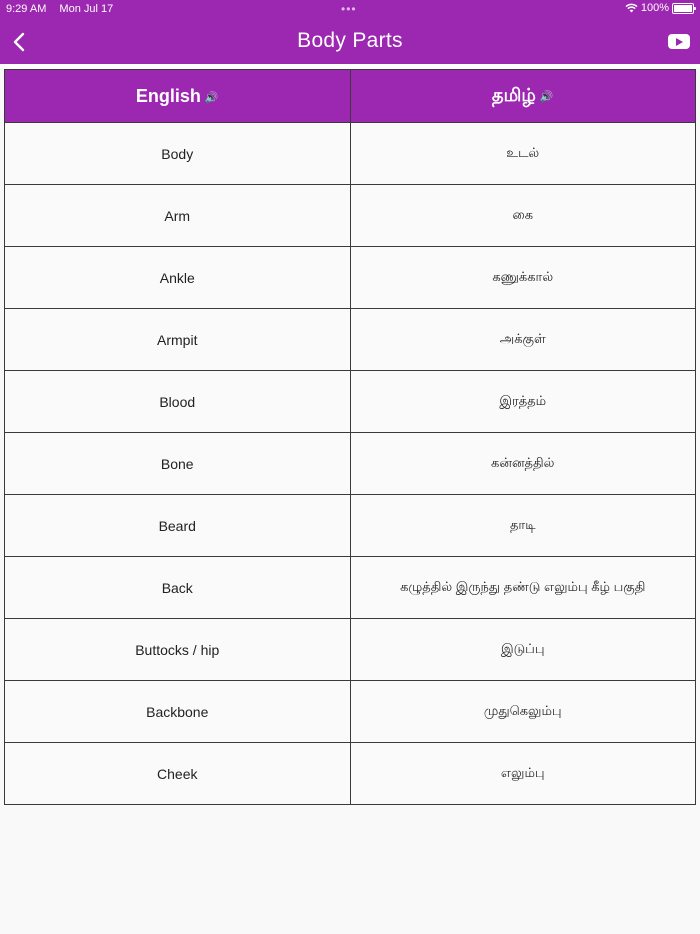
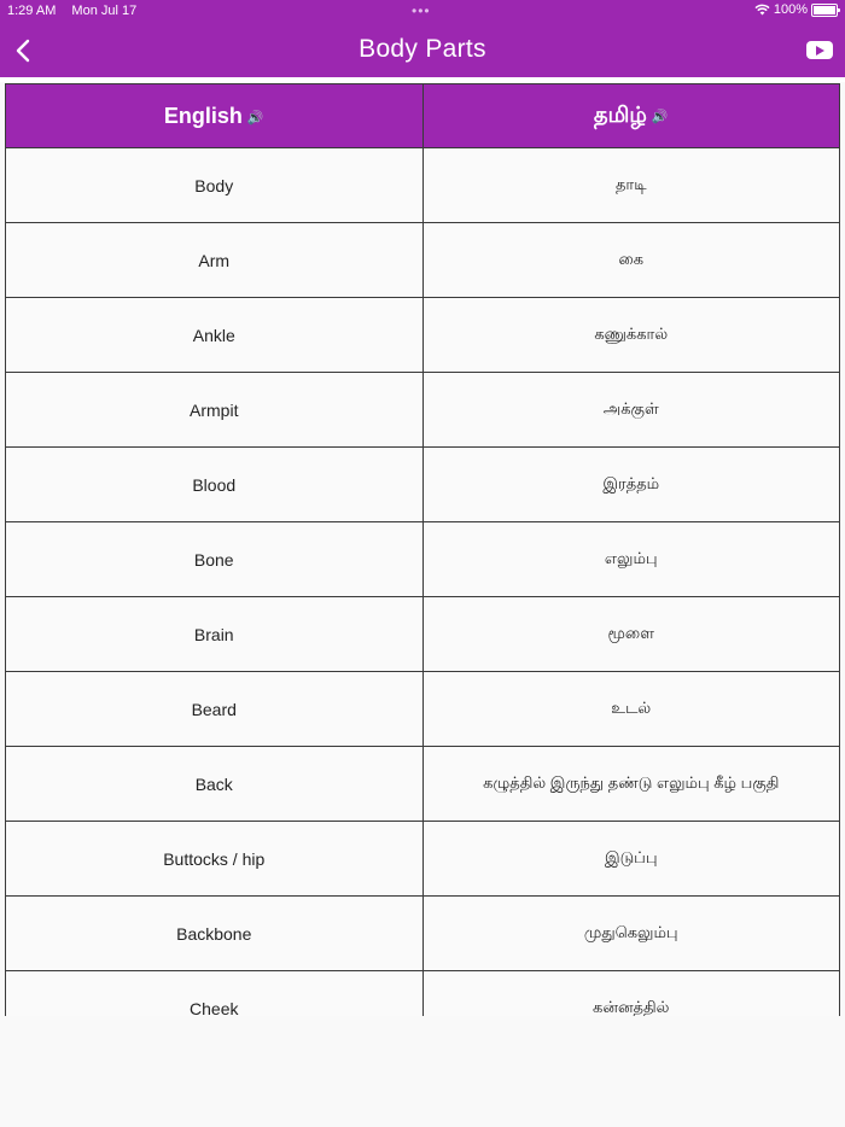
- 9:29 AM Mon Jul 17
+ 1:29 AM Mon Jul 17
  •••
  100%
  Body Parts
  English 🔊	தமிழ் 🔊
- Body	உடல்
+ Body	தாடி
  Arm	கை
  Ankle	கணுக்கால்
  Armpit	அக்குள்
  Blood	இரத்தம்
- Bone	கன்னத்தில்
+ Bone	எலும்பு
+ Brain	மூளை
- Beard	தாடி
+ Beard	உடல்
  Back	கழுத்தில் இருந்து தண்டு எலும்பு கீழ் பகுதி
  Buttocks / hip	இடுப்பு
  Backbone	முதுகெலும்பு
- Cheek	எலும்பு
+ Cheek	கன்னத்தில்
